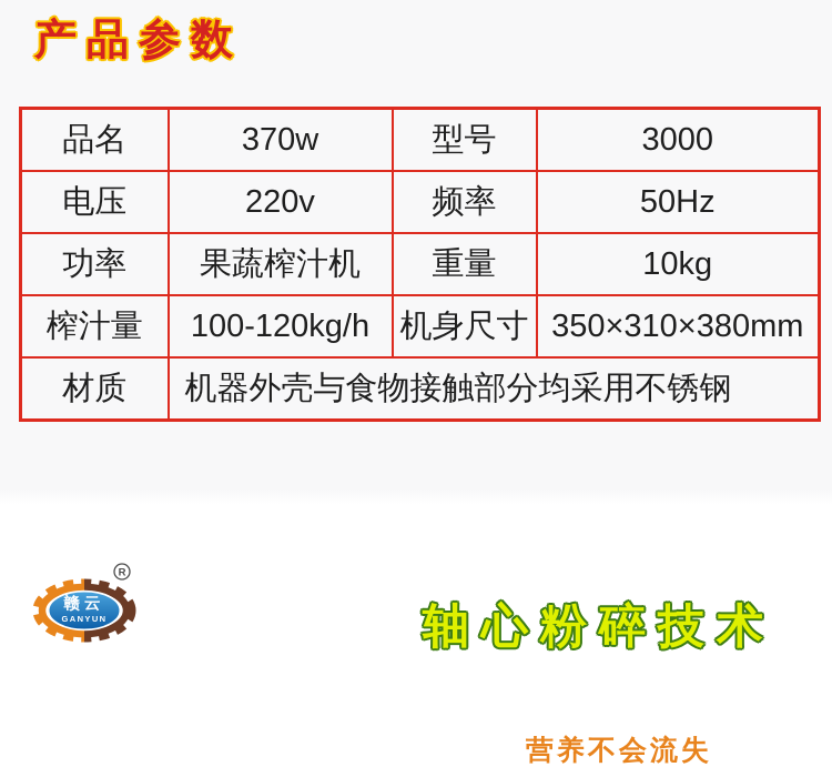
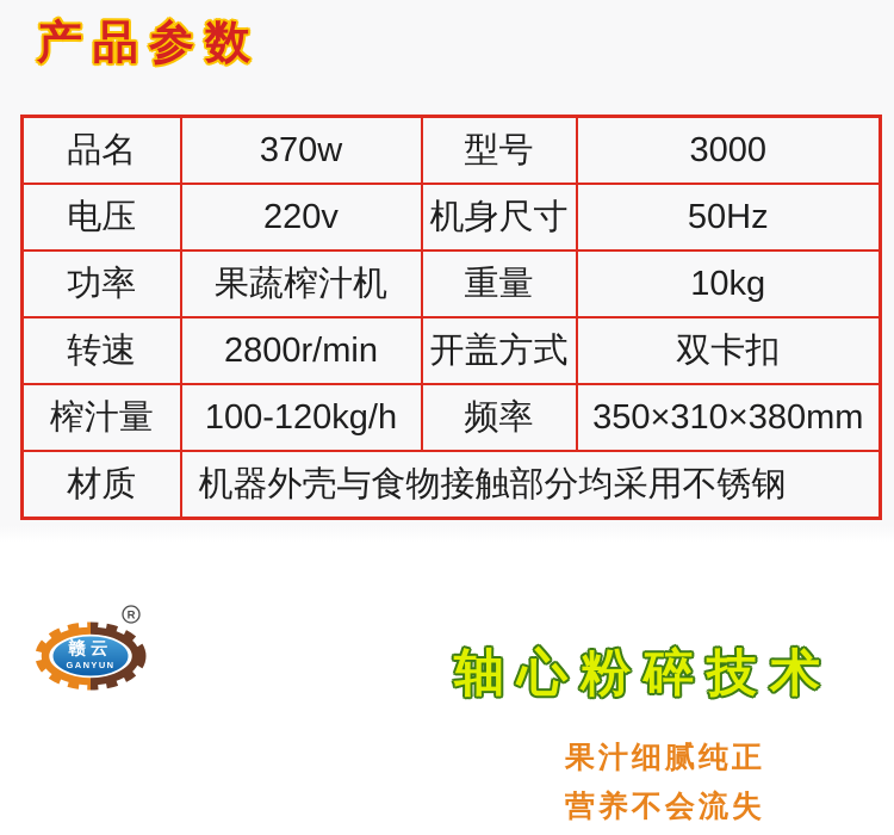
  产品参数
  品名	370w	型号	3000
- 电压	220v	频率	50Hz
+ 电压	220v	机身尺寸	50Hz
  功率	果蔬榨汁机	重量	10kg
+ 转速	2800r/min	开盖方式	双卡扣
- 榨汁量	100-120kg/h	机身尺寸	350×310×380mm
+ 榨汁量	100-120kg/h	频率	350×310×380mm
  材质	机器外壳与食物接触部分均采用不锈钢
  赣云
  GANYUN
  R
  轴心粉碎技术
+ 果汁细腻纯正
  营养不会流失
